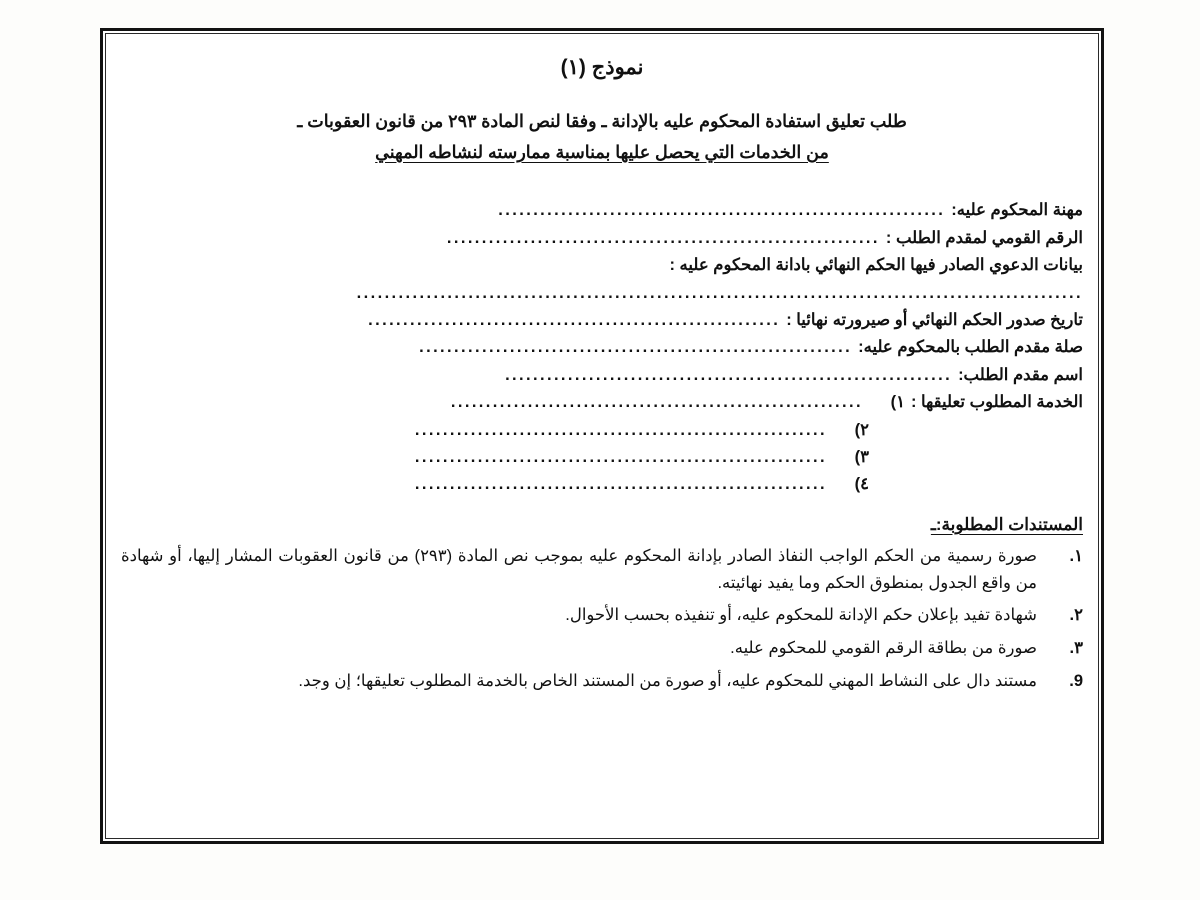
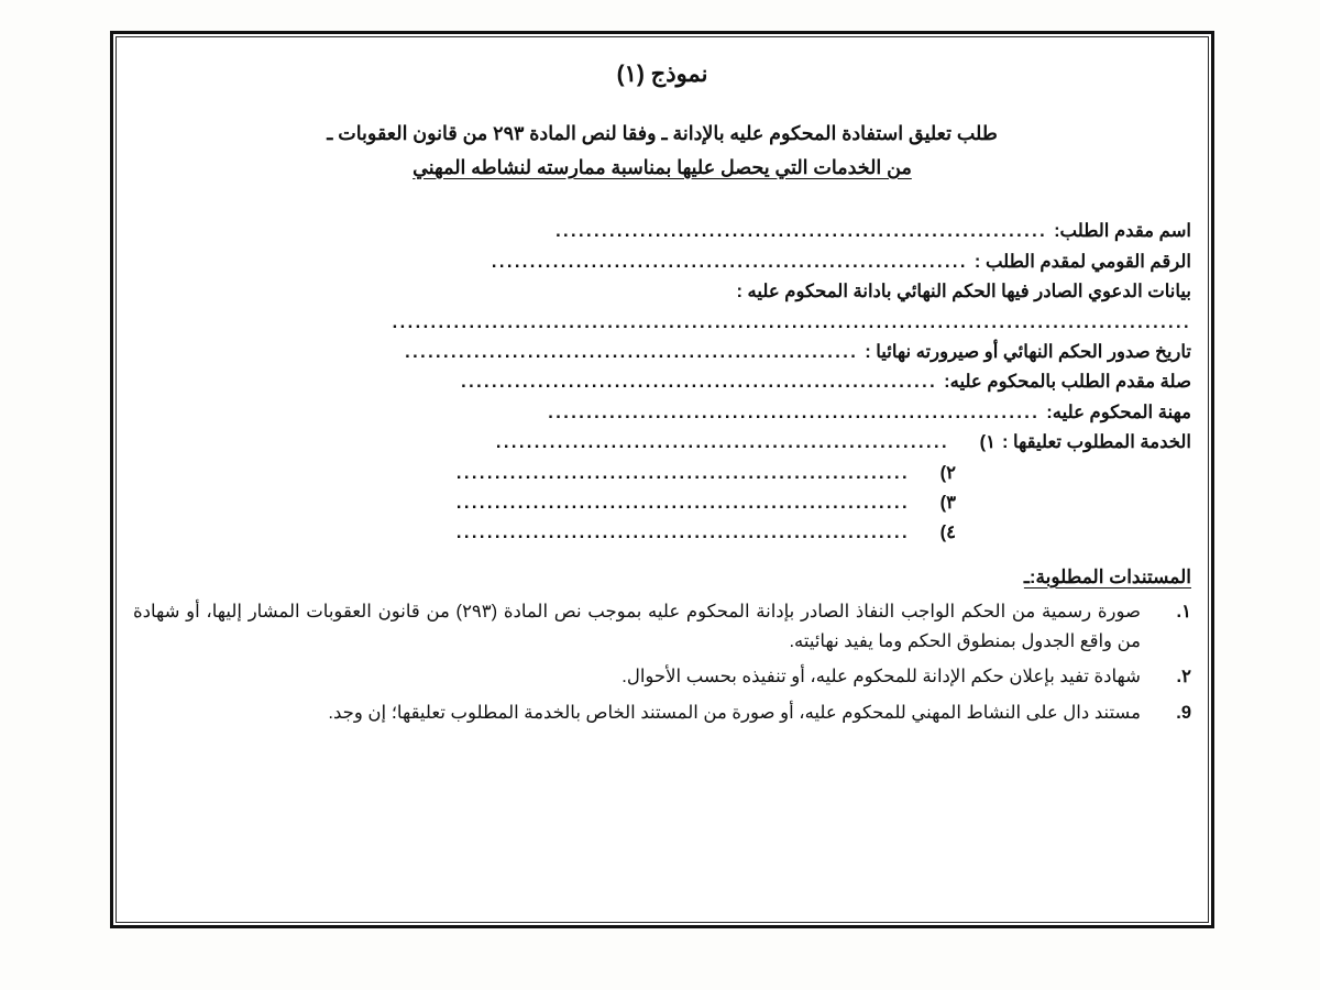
  نموذج (١)
  طلب تعليق استفادة المحكوم عليه بالإدانة ـ وفقا لنص المادة ٢٩٣ من قانون العقوبات ـ
  من الخدمات التي يحصل عليها بمناسبة ممارسته لنشاطه المهني
- مهنة المحكوم عليه:
+ اسم مقدم الطلب:
  ................................................................
  الرقم القومي لمقدم الطلب :
  ..............................................................
  بيانات الدعوي الصادر فيها الحكم النهائي بادانة المحكوم عليه :
  ........................................................................................................
  تاريخ صدور الحكم النهائي أو صيرورته نهائيا :
  ...........................................................
  صلة مقدم الطلب بالمحكوم عليه:
  ..............................................................
- اسم مقدم الطلب:
+ مهنة المحكوم عليه:
  ................................................................
  الخدمة المطلوب تعليقها :
  ١)
  ...........................................................
  ٢)
  ...........................................................
  ٣)
  ...........................................................
  ٤)
  ...........................................................
  المستندات المطلوبة:ـ
  ١.
  صورة رسمية من الحكم الواجب النفاذ الصادر بإدانة المحكوم عليه بموجب نص المادة (٢٩٣) من قانون العقوبات المشار إليها، أو شهادة من واقع الجدول بمنطوق الحكم وما يفيد نهائيته.
  ٢.
  شهادة تفيد بإعلان حكم الإدانة للمحكوم عليه، أو تنفيذه بحسب الأحوال.
- ٣.
- صورة من بطاقة الرقم القومي للمحكوم عليه.
  9.
  مستند دال على النشاط المهني للمحكوم عليه، أو صورة من المستند الخاص بالخدمة المطلوب تعليقها؛ إن وجد.
